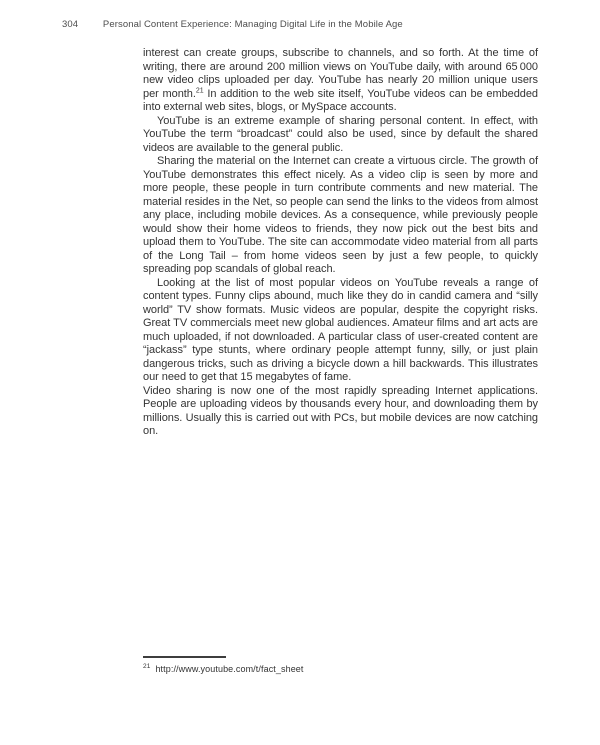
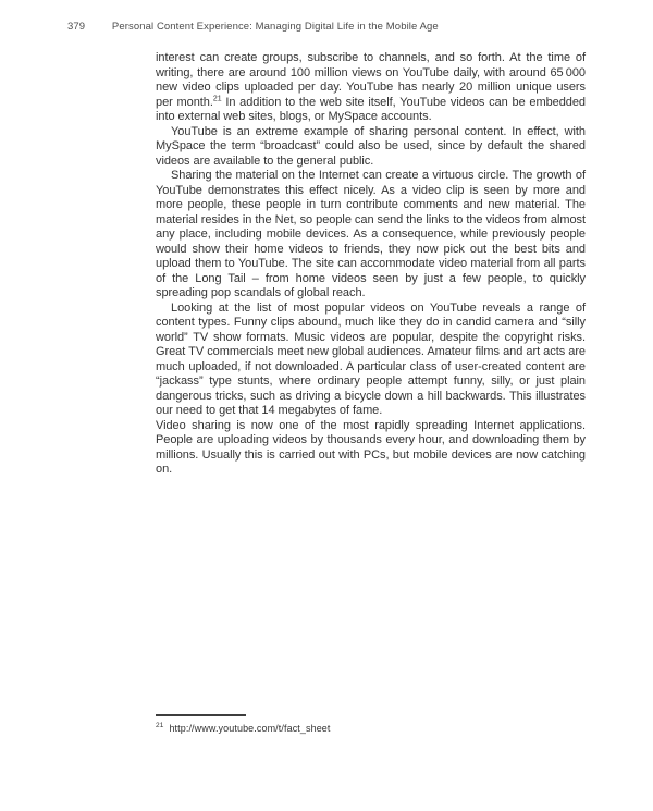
- 304 Personal Content Experience: Managing Digital Life in the Mobile Age
+ 379 Personal Content Experience: Managing Digital Life in the Mobile Age
- interest can create groups, subscribe to channels, and so forth. At the time of writing, there are around 200 million views on YouTube daily, with around 65 000 new video clips uploaded per day. YouTube has nearly 20 million unique users per month. In addition to the web site itself, YouTube videos can be embedded into external web sites, blogs, or MySpace accounts.
+ interest can create groups, subscribe to channels, and so forth. At the time of writing, there are around 100 million views on YouTube daily, with around 65 000 new video clips uploaded per day. YouTube has nearly 20 million unique users per month. In addition to the web site itself, YouTube videos can be embedded into external web sites, blogs, or MySpace accounts.
- YouTube is an extreme example of sharing personal content. In effect, with YouTube the term “broadcast” could also be used, since by default the shared videos are available to the general public.
+ YouTube is an extreme example of sharing personal content. In effect, with MySpace the term “broadcast” could also be used, since by default the shared videos are available to the general public.
  Sharing the material on the Internet can create a virtuous circle. The growth of YouTube demonstrates this effect nicely. As a video clip is seen by more and more people, these people in turn contribute comments and new material. The material resides in the Net, so people can send the links to the videos from almost any place, including mobile devices. As a consequence, while previously people would show their home videos to friends, they now pick out the best bits and upload them to YouTube. The site can accommodate video material from all parts of the Long Tail – from home videos seen by just a few people, to quickly spreading pop scandals of global reach.
- Looking at the list of most popular videos on YouTube reveals a range of content types. Funny clips abound, much like they do in candid camera and “silly world” TV show formats. Music videos are popular, despite the copyright risks. Great TV commercials meet new global audiences. Amateur films and art acts are much uploaded, if not downloaded. A particular class of user-created content are “jackass” type stunts, where ordinary people attempt funny, silly, or just plain dangerous tricks, such as driving a bicycle down a hill backwards. This illustrates our need to get that 15 megabytes of fame.
+ Looking at the list of most popular videos on YouTube reveals a range of content types. Funny clips abound, much like they do in candid camera and “silly world” TV show formats. Music videos are popular, despite the copyright risks. Great TV commercials meet new global audiences. Amateur films and art acts are much uploaded, if not downloaded. A particular class of user-created content are “jackass” type stunts, where ordinary people attempt funny, silly, or just plain dangerous tricks, such as driving a bicycle down a hill backwards. This illustrates our need to get that 14 megabytes of fame.
  Video sharing is now one of the most rapidly spreading Internet applications. People are uploading videos by thousands every hour, and downloading them by millions. Usually this is carried out with PCs, but mobile devices are now catching on.
  http://www.youtube.com/t/fact_sheet
